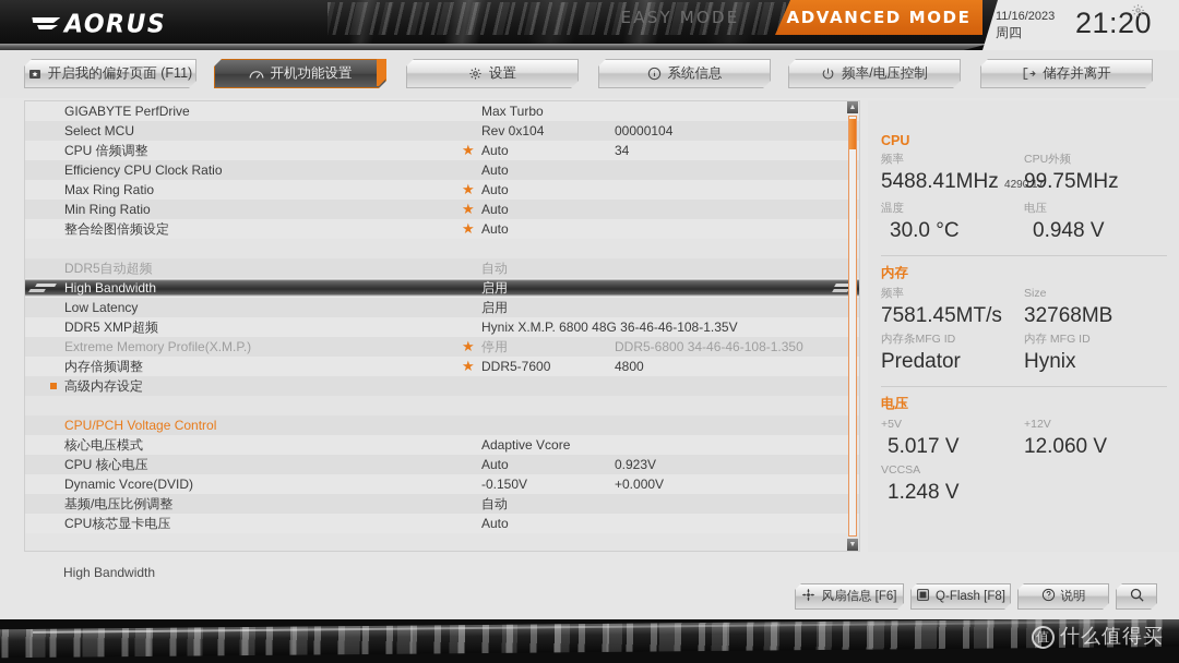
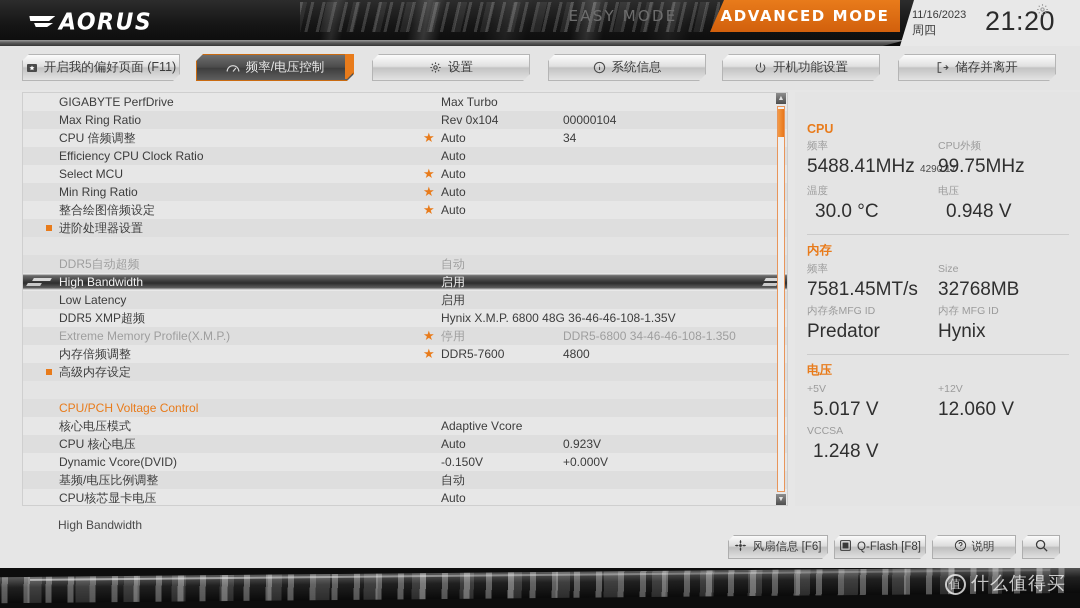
  AORUS
  EASY MODE
  ADVANCED MODE
  11/16/2023
  周四
  21:20
  开启我的偏好页面 (F11)
- 开机功能设置
+ 频率/电压控制
  设置
  系统信息
- 频率/电压控制
+ 开机功能设置
  储存并离开
  GIGABYTE PerfDrive
  Max Turbo
- Select MCU
+ Max Ring Ratio
  Rev 0x104
  00000104
  CPU 倍频调整
  ★
  Auto
  34
  Efficiency CPU Clock Ratio
  Auto
- Max Ring Ratio
+ Select MCU
  ★
  Auto
  Min Ring Ratio
  ★
  Auto
  整合绘图倍频设定
  ★
  Auto
+ 进阶处理器设置
  DDR5自动超频
  自动
  High Bandwidth
  启用
  Low Latency
  启用
  DDR5 XMP超频
  Hynix X.M.P. 6800 48G 36-46-46-108-1.35V
  Extreme Memory Profile(X.M.P.)
  ★
  停用
  DDR5-6800 34-46-46-108-1.350
  内存倍频调整
  ★
  DDR5-7600
  4800
  高级内存设定
  CPU/PCH Voltage Control
  核心电压模式
  Adaptive Vcore
  CPU 核心电压
  Auto
  0.923V
  Dynamic Vcore(DVID)
  -0.150V
  +0.000V
  基频/电压比例调整
  自动
  CPU核芯显卡电压
  Auto
  CPU
  频率
  5488.41MHz 4290.17
  CPU外频
  99.75MHz
  温度
  30.0 °C
  电压
  0.948 V
  内存
  频率
  7581.45MT/s
  Size
  32768MB
  内存条MFG ID
  Predator
  内存 MFG ID
  Hynix
  电压
  +5V
  5.017 V
  +12V
  12.060 V
  VCCSA
  1.248 V
  High Bandwidth
  风扇信息 [F6]
  Q-Flash [F8]
  说明
  值
  什么值得买
